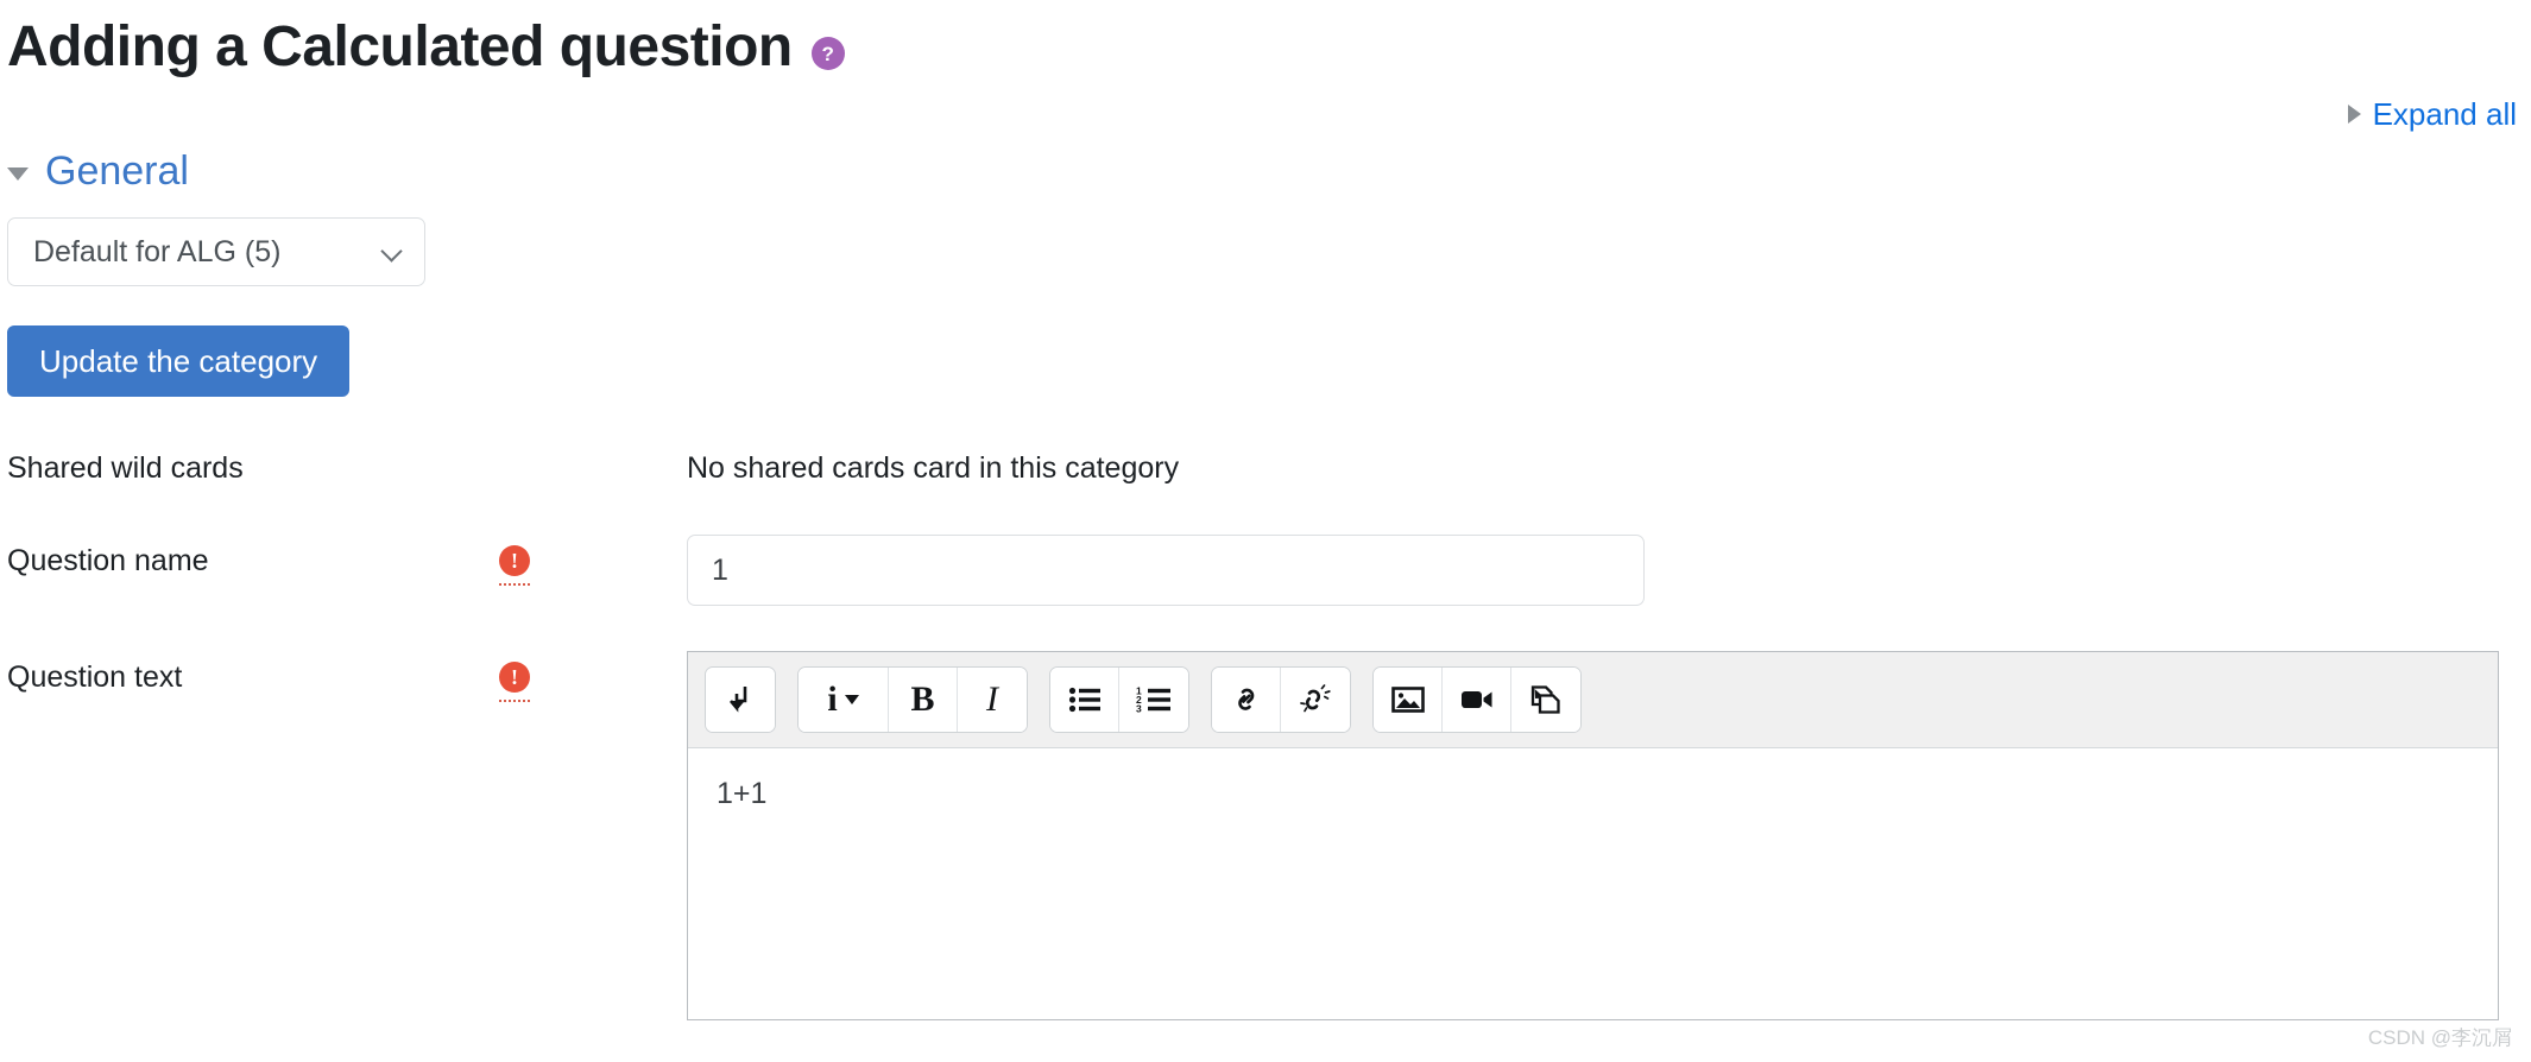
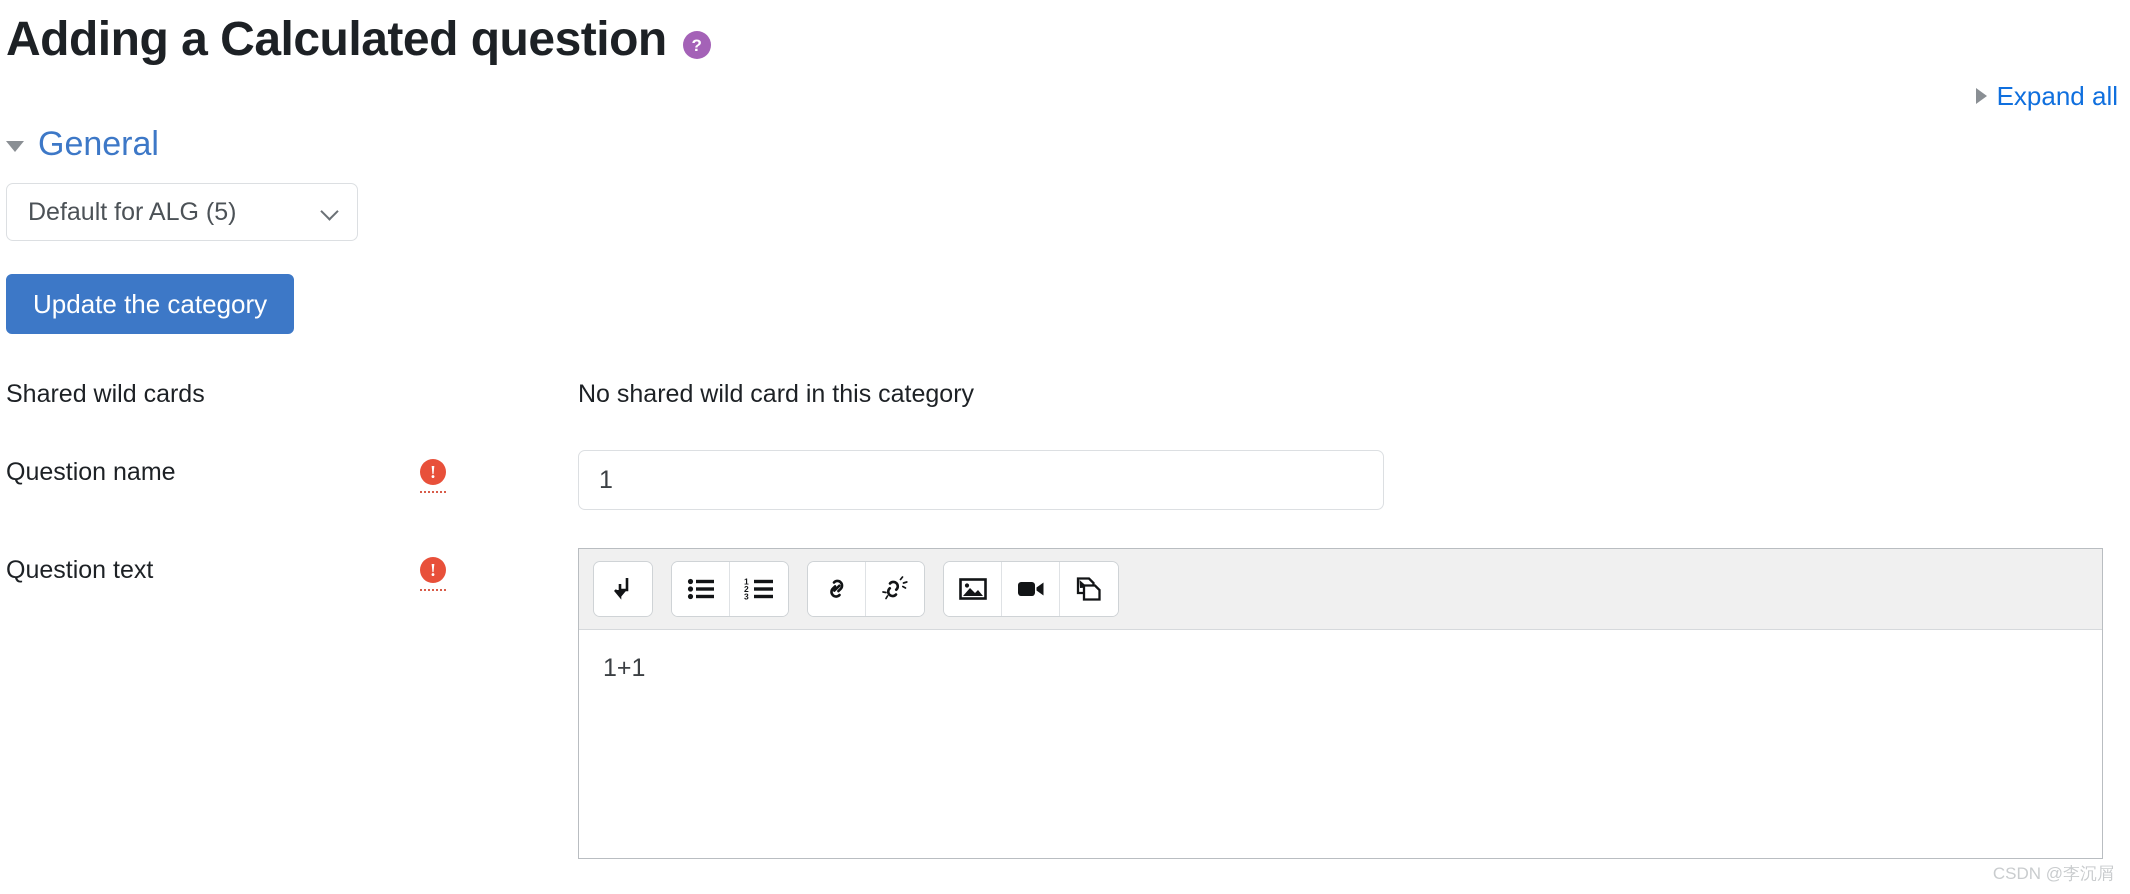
  Adding a Calculated question
  ?
  Expand all
  General
  Default for ALG (5)
  Update the category
  Shared wild cards
- No shared cards card in this category
+ No shared wild card in this category
  Question name
  !
  1
  Question text
  !
- i
- B
- I
  1
  2
  3
  1+1
  CSDN @李沉屑
